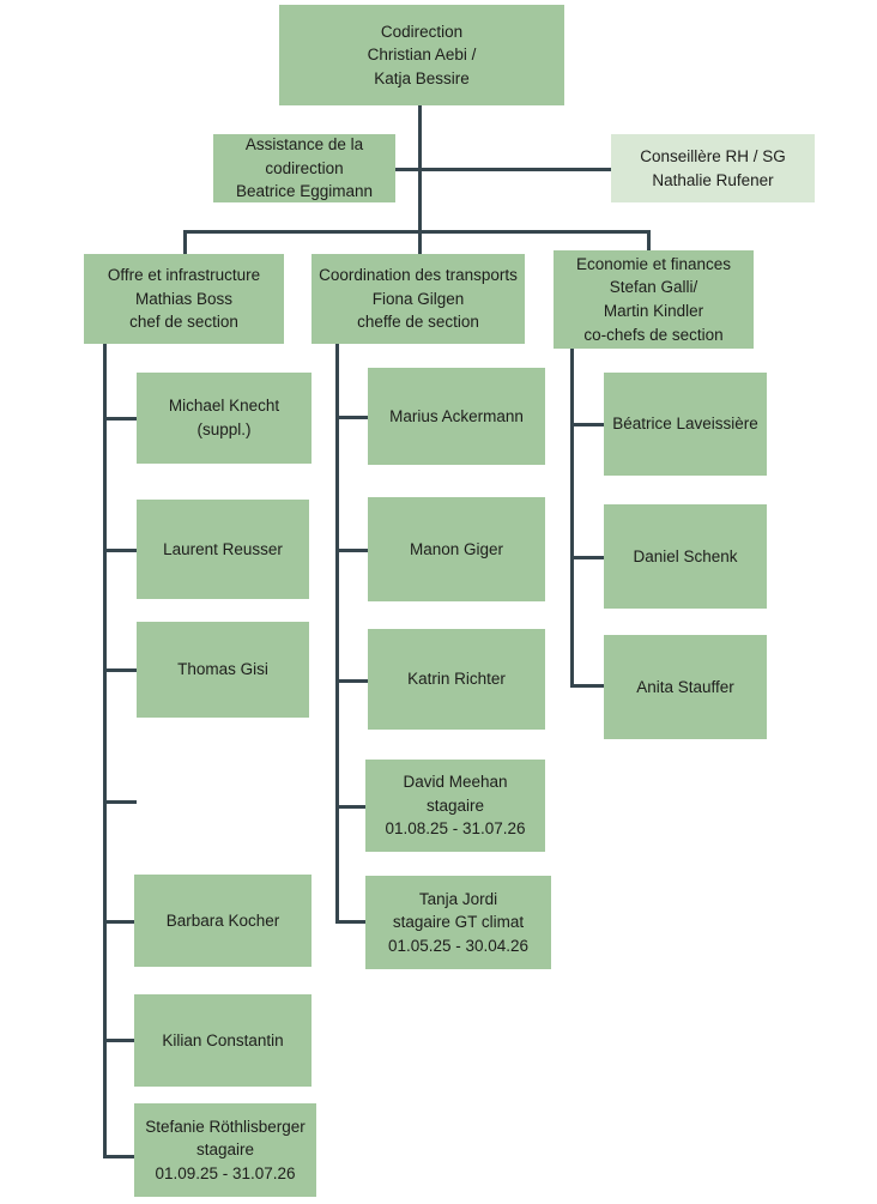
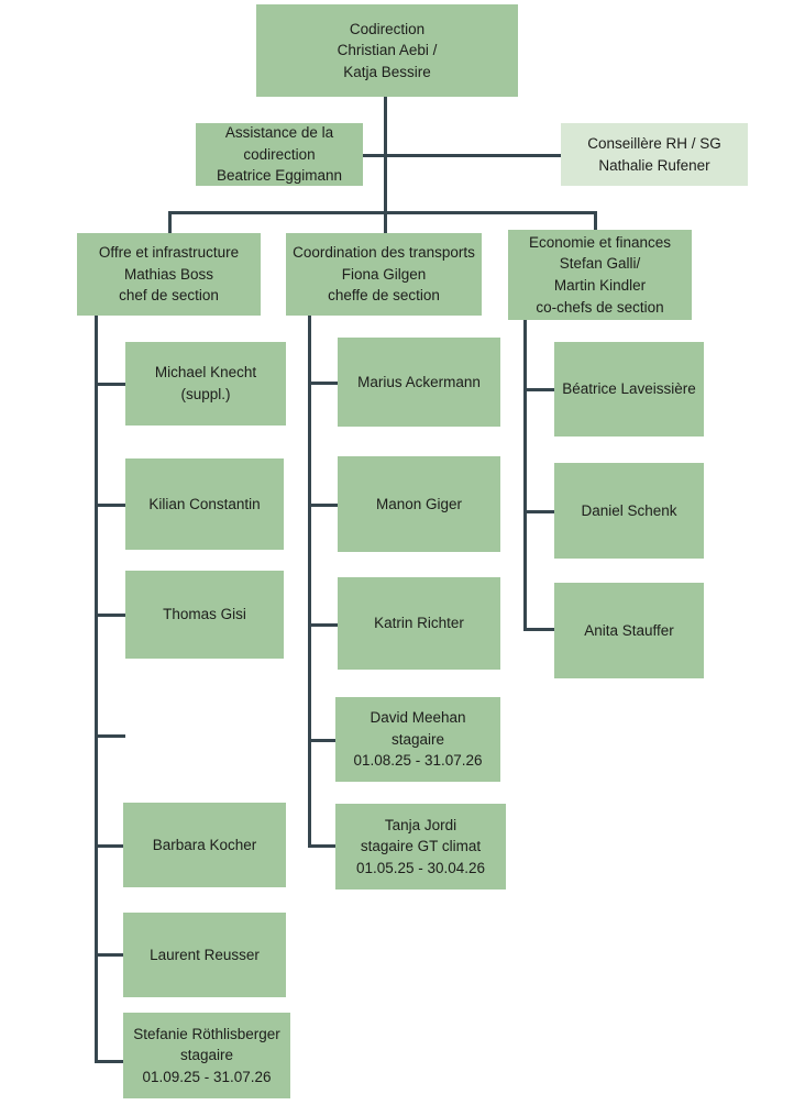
  Codirection
  Christian Aebi /
  Katja Bessire
  Assistance de la codirection
  Beatrice Eggimann
  Conseillère RH / SG
  Nathalie Rufener
  Offre et infrastructure
  Mathias Boss
  chef de section
  Coordination des transports
  Fiona Gilgen
  cheffe de section
  Economie et finances
  Stefan Galli/
  Martin Kindler
  co-chefs de section
  Michael Knecht
  (suppl.)
- Laurent Reusser
+ Kilian Constantin
  Thomas Gisi
  Barbara Kocher
- Kilian Constantin
+ Laurent Reusser
  Stefanie Röthlisberger
  stagaire
  01.09.25 - 31.07.26
  Marius Ackermann
  Manon Giger
  Katrin Richter
  David Meehan
  stagaire
  01.08.25 - 31.07.26
  Tanja Jordi
  stagaire GT climat
  01.05.25 - 30.04.26
  Béatrice Laveissière
  Daniel Schenk
  Anita Stauffer
